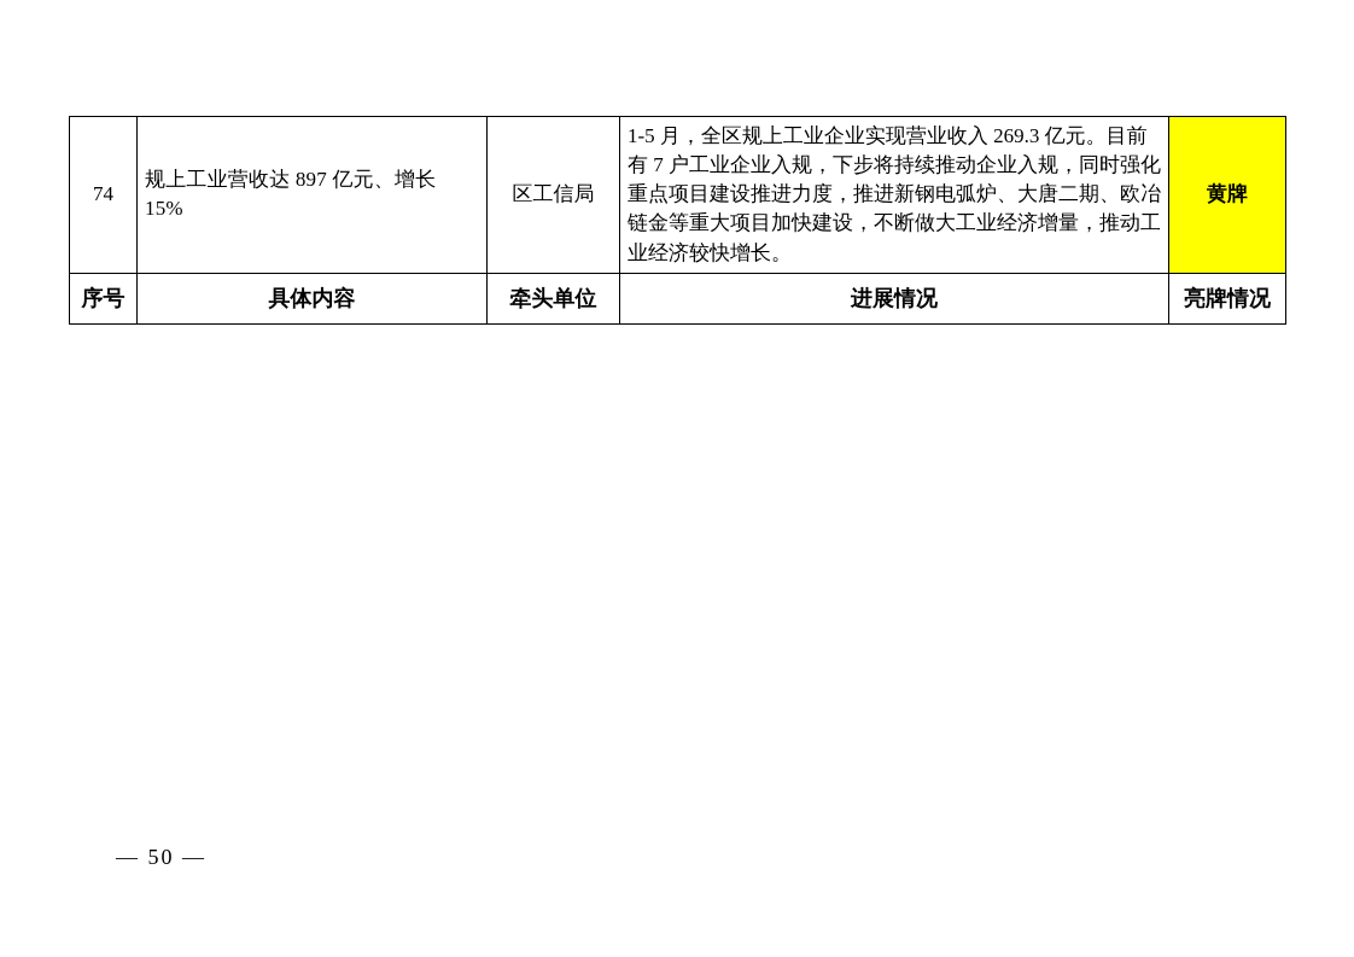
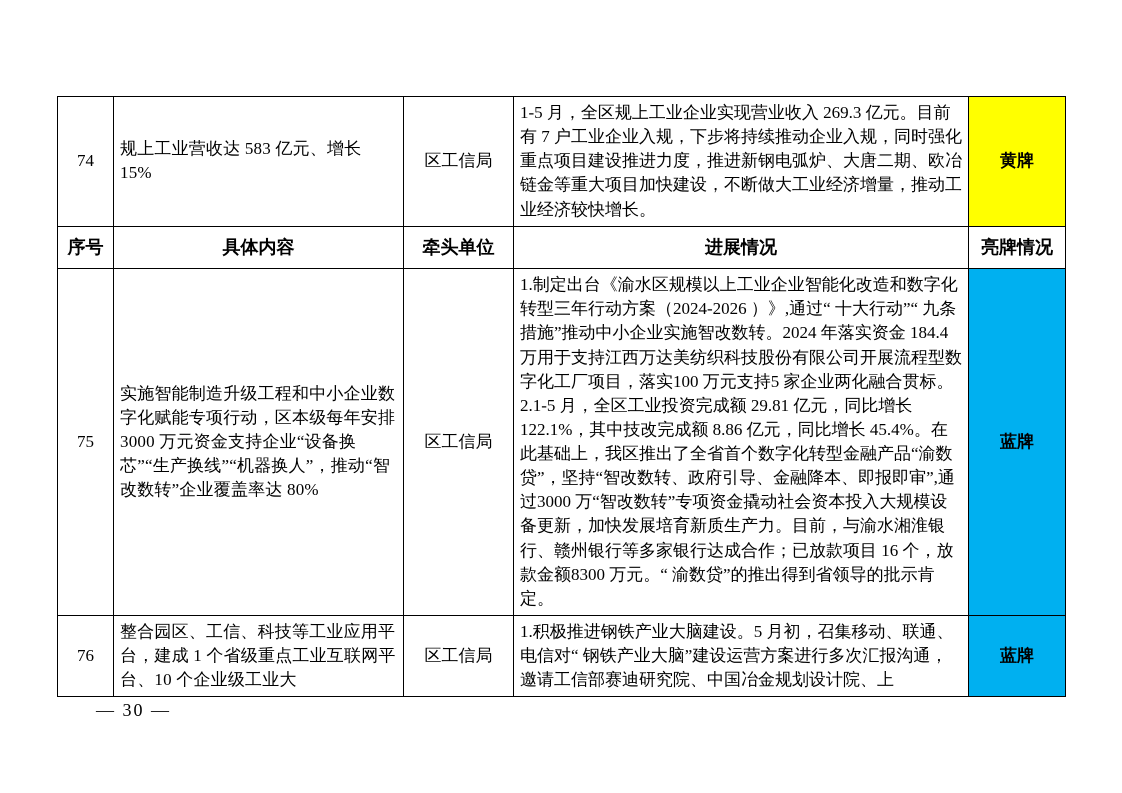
- 74	规上工业营收达 897 亿元、增长 15%	区工信局	1-5 月，全区规上工业企业实现营业收入 269.3 亿元。目前有 7 户工业企业入规，下步将持续推动企业入规，同时强化重点项目建设推进力度，推进新钢电弧炉、大唐二期、欧冶链金等重大项目加快建设，不断做大工业经济增量，推动工业经济较快增长。	黄牌
+ 74	规上工业营收达 583 亿元、增长 15%	区工信局	1-5 月，全区规上工业企业实现营业收入 269.3 亿元。目前有 7 户工业企业入规，下步将持续推动企业入规，同时强化重点项目建设推进力度，推进新钢电弧炉、大唐二期、欧冶链金等重大项目加快建设，不断做大工业经济增量，推动工业经济较快增长。	黄牌
  序号	具体内容	牵头单位	进展情况	亮牌情况
+ 75	实施智能制造升级工程和中小企业数字化赋能专项行动，区本级每年安排 3000 万元资金支持企业“设备换芯”“生产换线”“机器换人”，推动“智改数转”企业覆盖率达 80%	区工信局	1.制定出台《渝水区规模以上工业企业智能化改造和数字化转型三年行动方案（2024-2026 ）》,通过“ 十大行动”“ 九条措施”推动中小企业实施智改数转。2024 年落实资金 184.4 万用于支持江西万达美纺织科技股份有限公司开展流程型数字化工厂项目，落实100 万元支持5 家企业两化融合贯标。 2.1-5 月，全区工业投资完成额 29.81 亿元，同比增长 122.1%，其中技改完成额 8.86 亿元，同比增长 45.4%。在此基础上，我区推出了全省首个数字化转型金融产品“渝数贷”，坚持“智改数转、政府引导、金融降本、即报即审”,通过3000 万“智改数转”专项资金撬动社会资本投入大规模设备更新，加快发展培育新质生产力。目前，与渝水湘淮银行、赣州银行等多家银行达成合作；已放款项目 16 个，放款金额8300 万元。“ 渝数贷”的推出得到省领导的批示肯定。	蓝牌
+ 76	整合园区、工信、科技等工业应用平台，建成 1 个省级重点工业互联网平台、10 个企业级工业大	区工信局	1.积极推进钢铁产业大脑建设。5 月初，召集移动、联通、电信对“ 钢铁产业大脑”建设运营方案进行多次汇报沟通，邀请工信部赛迪研究院、中国冶金规划设计院、上	蓝牌
- — 50 —
+ — 30 —
